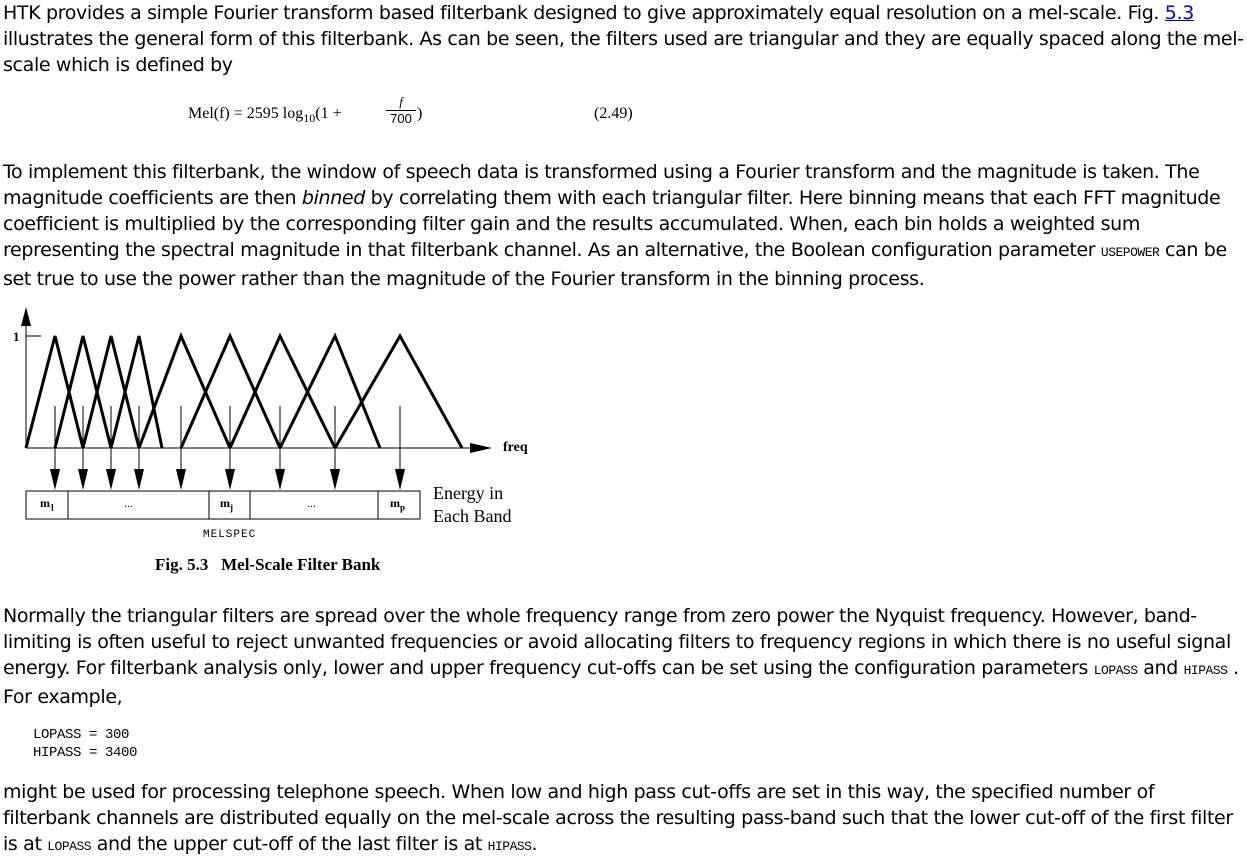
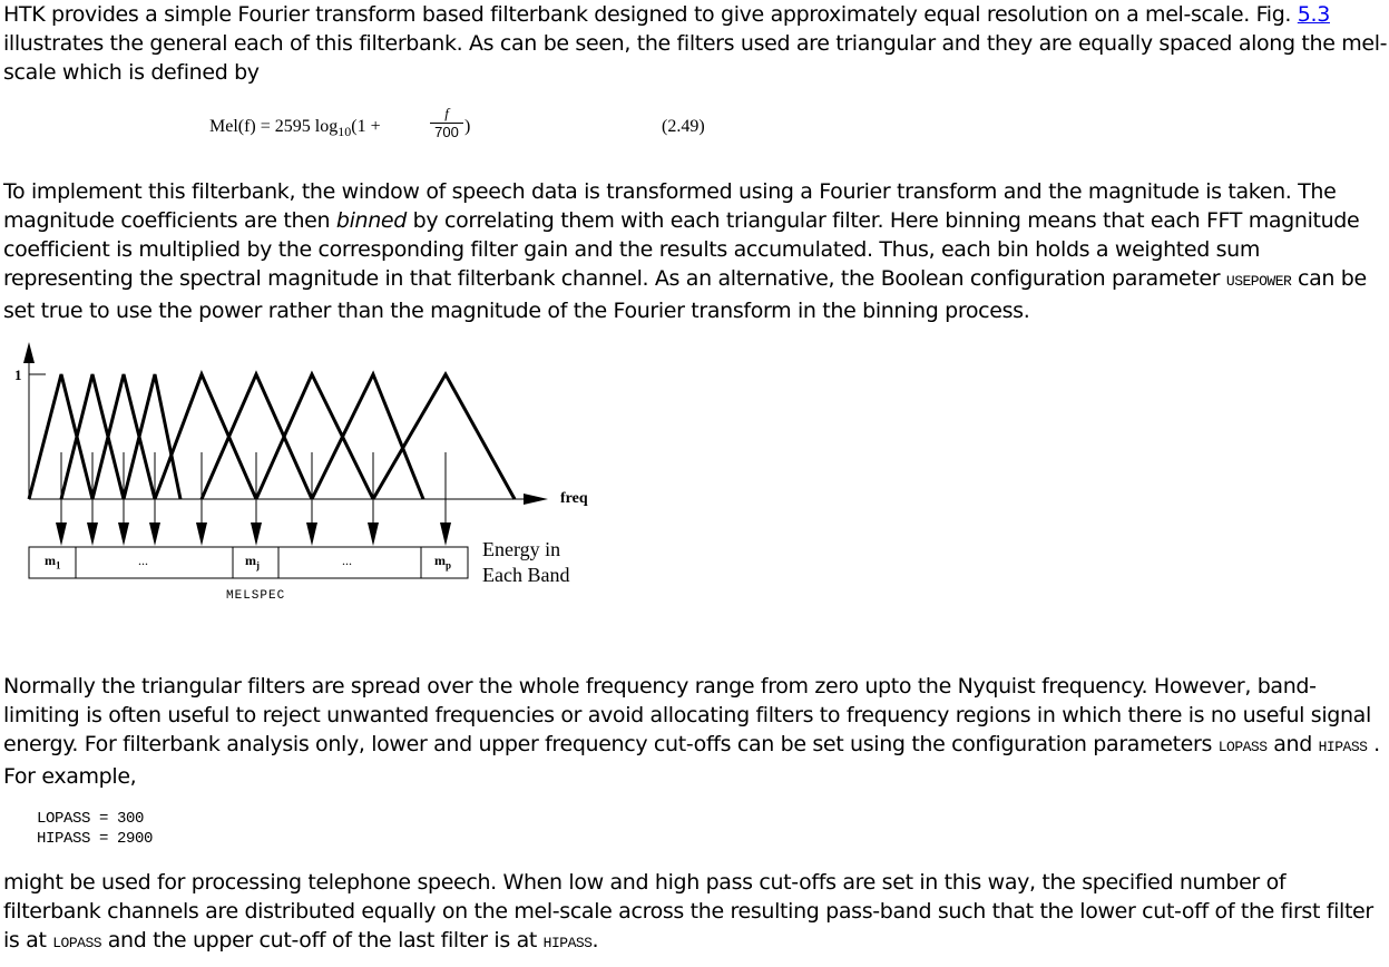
- HTK provides a simple Fourier transform based filterbank designed to give approximately equal resolution on a mel-scale. Fig. 5.3 illustrates the general form of this filterbank. As can be seen, the filters used are triangular and they are equally spaced along the mel-scale which is defined by
+ HTK provides a simple Fourier transform based filterbank designed to give approximately equal resolution on a mel-scale. Fig. 5.3 illustrates the general each of this filterbank. As can be seen, the filters used are triangular and they are equally spaced along the mel-scale which is defined by
  Mel(f) = 2595 log10(1 +
  f
  700
  )
  (2.49)
- To implement this filterbank, the window of speech data is transformed using a Fourier transform and the magnitude is taken. The magnitude coefficients are then binned by correlating them with each triangular filter. Here binning means that each FFT magnitude coefficient is multiplied by the corresponding filter gain and the results accumulated. When, each bin holds a weighted sum representing the spectral magnitude in that filterbank channel. As an alternative, the Boolean configuration parameter USEPOWER can be set true to use the power rather than the magnitude of the Fourier transform in the binning process.
+ To implement this filterbank, the window of speech data is transformed using a Fourier transform and the magnitude is taken. The magnitude coefficients are then binned by correlating them with each triangular filter. Here binning means that each FFT magnitude coefficient is multiplied by the corresponding filter gain and the results accumulated. Thus, each bin holds a weighted sum representing the spectral magnitude in that filterbank channel. As an alternative, the Boolean configuration parameter USEPOWER can be set true to use the power rather than the magnitude of the Fourier transform in the binning process.
  1
  freq
  m1
  ...
  mj
  ...
  mp
  Energy in
  Each Band
  MELSPEC
- Fig. 5.3 Mel-Scale Filter Bank
- Normally the triangular filters are spread over the whole frequency range from zero power the Nyquist frequency. However, band-limiting is often useful to reject unwanted frequencies or avoid allocating filters to frequency regions in which there is no useful signal energy. For filterbank analysis only, lower and upper frequency cut-offs can be set using the configuration parameters LOPASS and HIPASS . For example,
+ Normally the triangular filters are spread over the whole frequency range from zero upto the Nyquist frequency. However, band-limiting is often useful to reject unwanted frequencies or avoid allocating filters to frequency regions in which there is no useful signal energy. For filterbank analysis only, lower and upper frequency cut-offs can be set using the configuration parameters LOPASS and HIPASS . For example,
  LOPASS = 300
- HIPASS = 3400
+ HIPASS = 2900
  might be used for processing telephone speech. When low and high pass cut-offs are set in this way, the specified number of filterbank channels are distributed equally on the mel-scale across the resulting pass-band such that the lower cut-off of the first filter is at LOPASS and the upper cut-off of the last filter is at HIPASS.
